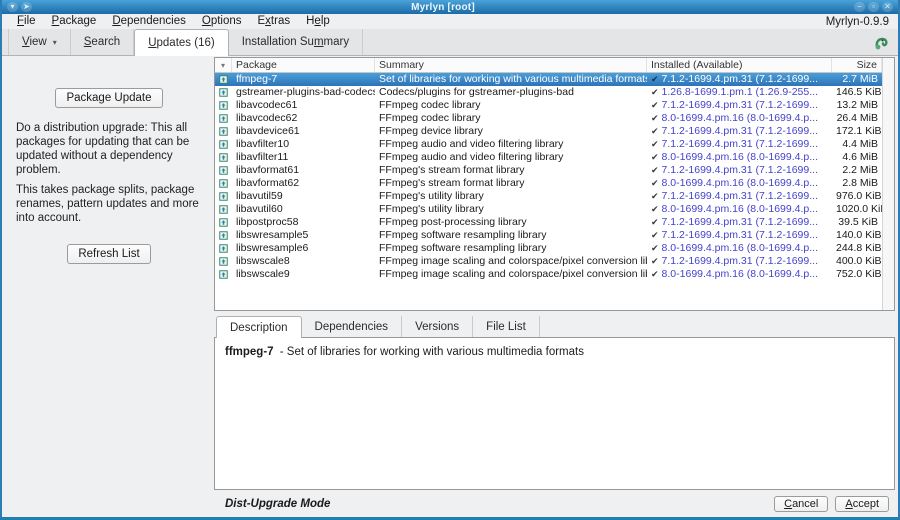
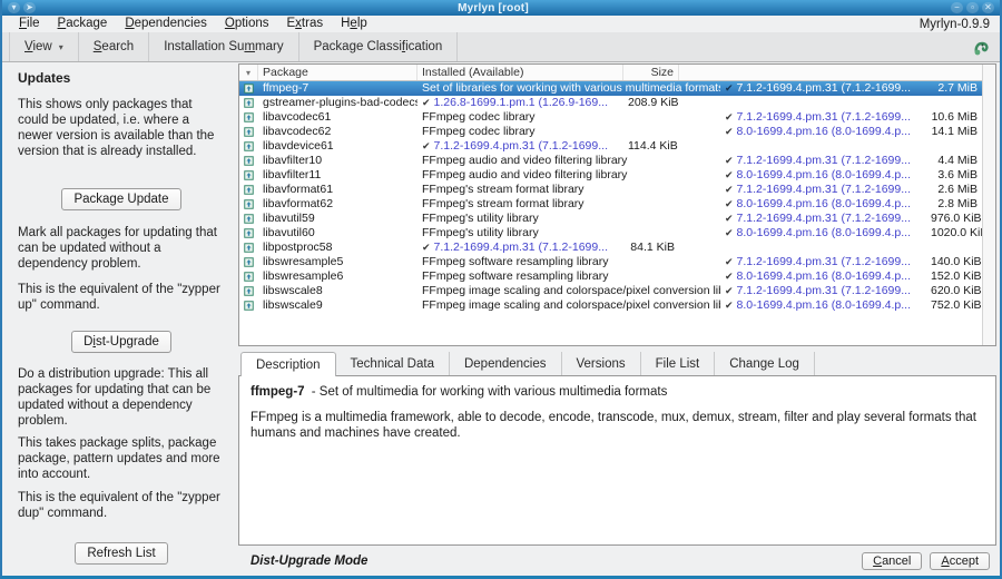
  ▾
  ➤
  Myrlyn [root]
  −
  ▫
  ✕
  File
  Package
  Dependencies
  Options
  Extras
  Help
  Myrlyn-0.9.9
  View
  ▾
  S
  earch
- U
- pdates (16)
  Installation Su
  m
  mary
+ Package Classi
+ f
+ ication
+ Updates
+ This shows only packages that could be updated, i.e. where a newer version is available than the version that is already installed.
  Package Update
+ Mark all packages for updating that can be updated without a dependency problem.
+ This is the equivalent of the "zypper up" command.
+ Dist-Upgrade
  Do a distribution upgrade: This all packages for updating that can be updated without a dependency problem.
- This takes package splits, package renames, pattern updates and more into account.
+ This takes package splits, package package, pattern updates and more into account.
+ This is the equivalent of the "zypper dup" command.
  Refresh List
  ▾
  Package
- Summary
  Installed (Available)
  Size
  ffmpeg-7
  Set of libraries for working with various multimedia format
  ✔
  7.1.2-1699.4.pm.31 (7.1.2-1699...
  2.7 MiB
  gstreamer-plugins-bad-codec
- Codecs/plugins for gstreamer-plugins-bad
  ✔
- 1.26.8-1699.1.pm.1 (1.26.9-255...
+ 1.26.8-1699.1.pm.1 (1.26.9-169...
- 146.5 KiB
+ 208.9 KiB
  libavcodec61
  FFmpeg codec library
  ✔
  7.1.2-1699.4.pm.31 (7.1.2-1699...
- 13.2 MiB
+ 10.6 MiB
  libavcodec62
  FFmpeg codec library
  ✔
  8.0-1699.4.pm.16 (8.0-1699.4.p...
- 26.4 MiB
+ 14.1 MiB
  libavdevice61
- FFmpeg device library
  ✔
  7.1.2-1699.4.pm.31 (7.1.2-1699...
- 172.1 KiB
+ 114.4 KiB
  libavfilter10
  FFmpeg audio and video filtering library
  ✔
  7.1.2-1699.4.pm.31 (7.1.2-1699...
  4.4 MiB
  libavfilter11
  FFmpeg audio and video filtering library
  ✔
  8.0-1699.4.pm.16 (8.0-1699.4.p...
- 4.6 MiB
+ 3.6 MiB
  libavformat61
  FFmpeg's stream format library
  ✔
  7.1.2-1699.4.pm.31 (7.1.2-1699...
- 2.2 MiB
+ 2.6 MiB
  libavformat62
  FFmpeg's stream format library
  ✔
  8.0-1699.4.pm.16 (8.0-1699.4.p...
  2.8 MiB
  libavutil59
  FFmpeg's utility library
  ✔
  7.1.2-1699.4.pm.31 (7.1.2-1699...
  976.0 KiB
  libavutil60
  FFmpeg's utility library
  ✔
  8.0-1699.4.pm.16 (8.0-1699.4.p...
  1020.0 Ki
  libpostproc58
- FFmpeg post-processing library
  ✔
  7.1.2-1699.4.pm.31 (7.1.2-1699...
- 39.5 KiB
+ 84.1 KiB
  libswresample5
  FFmpeg software resampling library
  ✔
  7.1.2-1699.4.pm.31 (7.1.2-1699...
  140.0 KiB
  libswresample6
  FFmpeg software resampling library
  ✔
  8.0-1699.4.pm.16 (8.0-1699.4.p...
- 244.8 KiB
+ 152.0 KiB
  libswscale8
  FFmpeg image scaling and colorspace/pixel conversion li
  ✔
  7.1.2-1699.4.pm.31 (7.1.2-1699...
- 400.0 KiB
+ 620.0 KiB
  libswscale9
  FFmpeg image scaling and colorspace/pixel conversion li
  ✔
  8.0-1699.4.pm.16 (8.0-1699.4.p...
  752.0 KiB
  Description
+ Technical Data
  Dependencies
  Versions
  File List
+ Change Log
- ffmpeg-7 - Set of libraries for working with various multimedia formats
+ ffmpeg-7 - Set of multimedia for working with various multimedia formats
+ FFmpeg is a multimedia framework, able to decode, encode, transcode, mux, demux, stream, filter and play several formats that humans and machines have created.
  Dist-Upgrade Mode
  Cancel
  Accept
